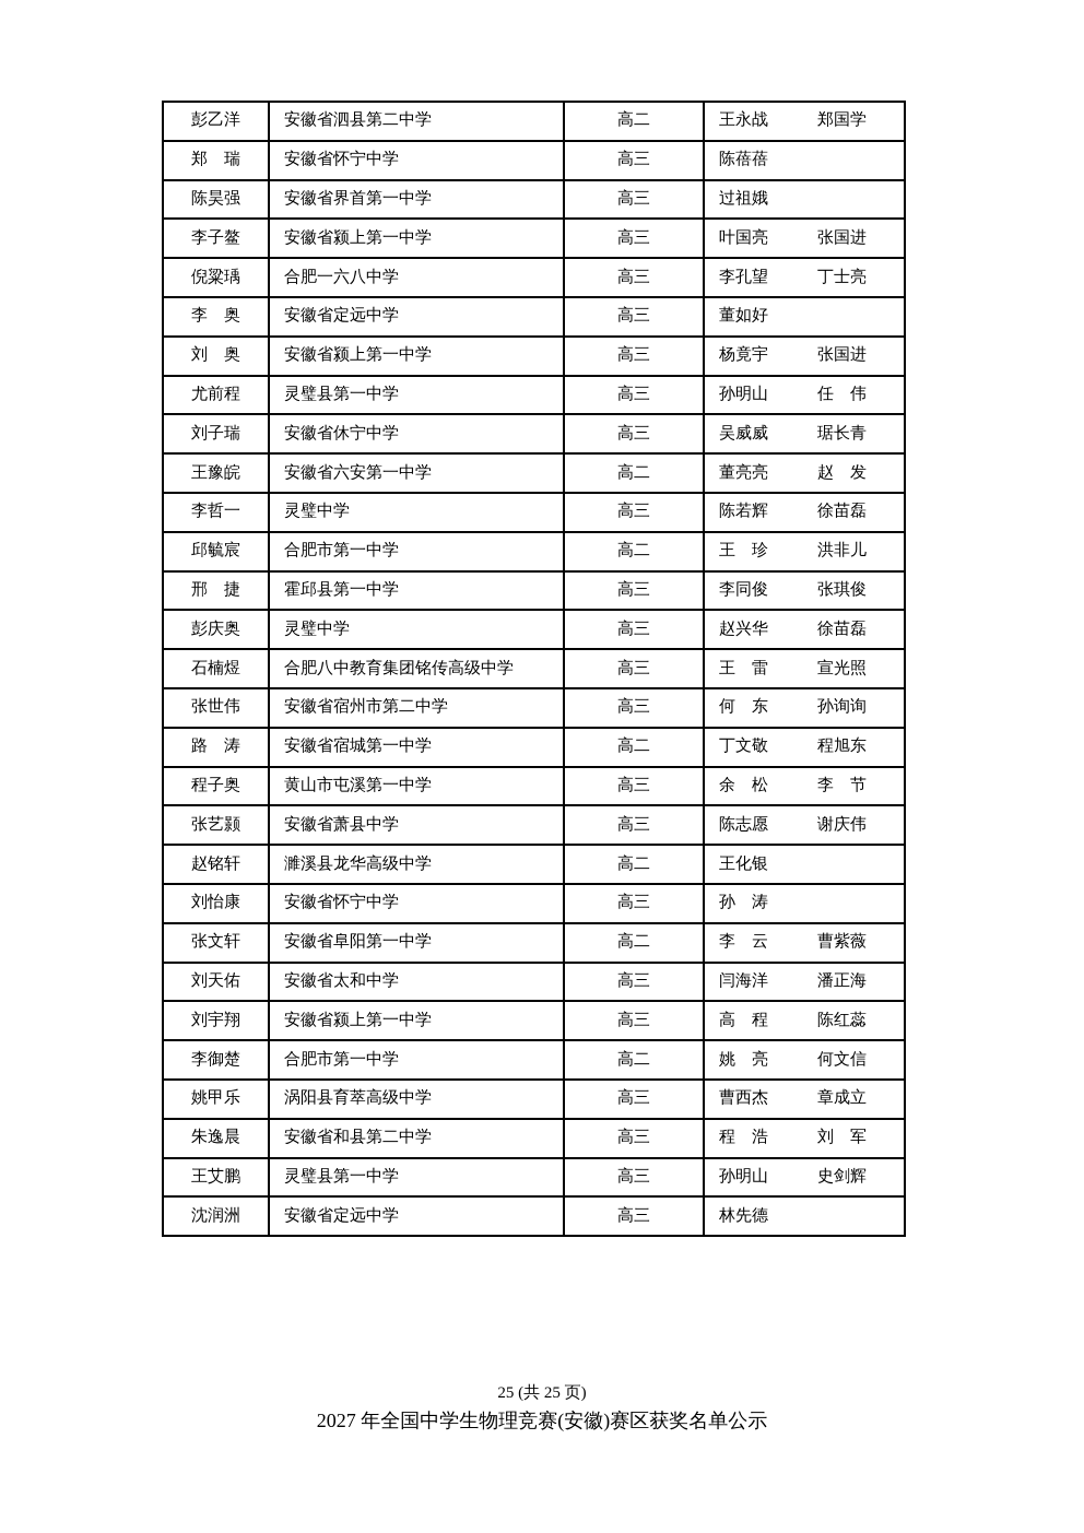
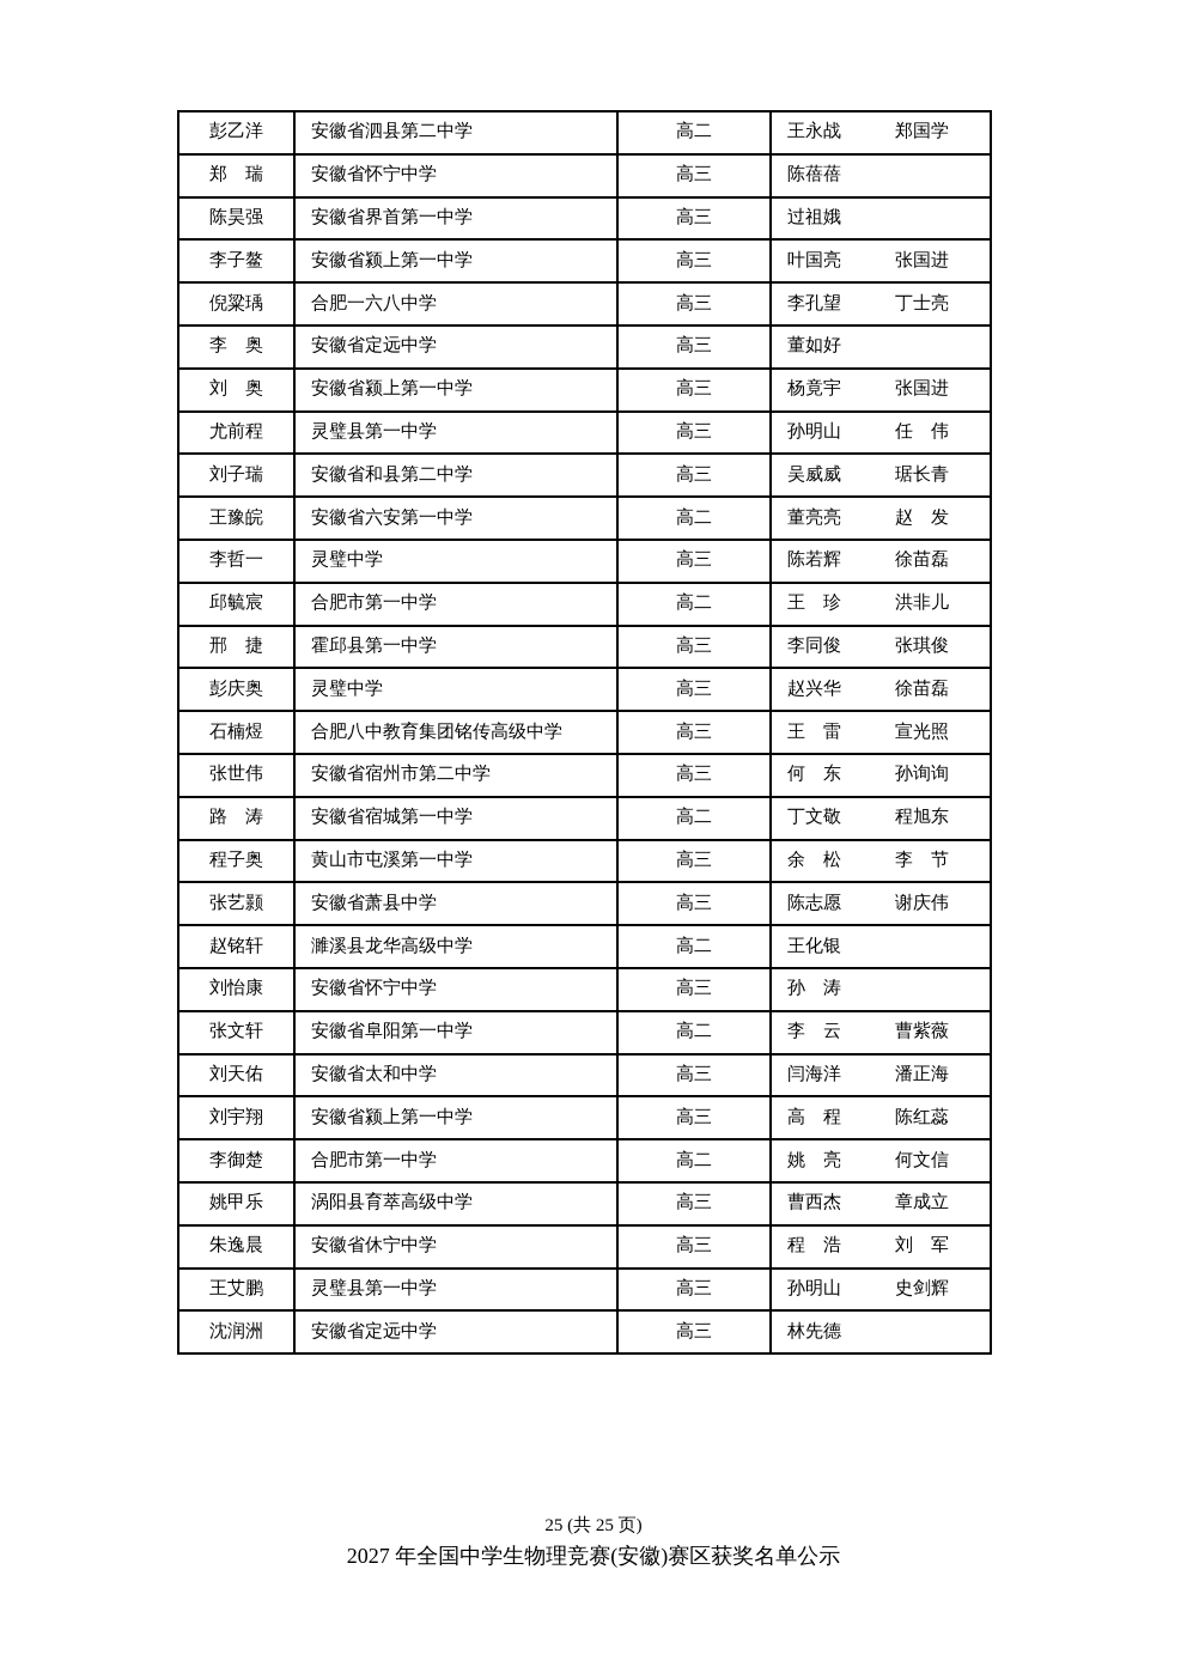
  彭乙洋	安徽省泗县第二中学	高二	王永战 郑国学
  郑 瑞	安徽省怀宁中学	高三	陈蓓蓓
  陈昊强	安徽省界首第一中学	高三	过祖娥
  李子鳌	安徽省颍上第一中学	高三	叶国亮 张国进
  倪粱瑀	合肥一六八中学	高三	李孔望 丁士亮
  李 奥	安徽省定远中学	高三	董如好
  刘 奥	安徽省颍上第一中学	高三	杨竟宇 张国进
  尤前程	灵璧县第一中学	高三	孙明山 任 伟
- 刘子瑞	安徽省休宁中学	高三	吴威威 琚长青
+ 刘子瑞	安徽省和县第二中学	高三	吴威威 琚长青
  王豫皖	安徽省六安第一中学	高二	董亮亮 赵 发
  李哲一	灵璧中学	高三	陈若辉 徐苗磊
  邱毓宸	合肥市第一中学	高二	王 珍 洪非儿
  邢 捷	霍邱县第一中学	高三	李同俊 张琪俊
  彭庆奥	灵璧中学	高三	赵兴华 徐苗磊
  石楠煜	合肥八中教育集团铭传高级中学	高三	王 雷 宣光照
  张世伟	安徽省宿州市第二中学	高三	何 东 孙询询
  路 涛	安徽省宿城第一中学	高二	丁文敬 程旭东
  程子奥	黄山市屯溪第一中学	高三	余 松 李 节
  张艺颢	安徽省萧县中学	高三	陈志愿 谢庆伟
  赵铭轩	濉溪县龙华高级中学	高二	王化银
  刘怡康	安徽省怀宁中学	高三	孙 涛
  张文轩	安徽省阜阳第一中学	高二	李 云 曹紫薇
  刘天佑	安徽省太和中学	高三	闫海洋 潘正海
  刘宇翔	安徽省颍上第一中学	高三	高 程 陈红蕊
  李御楚	合肥市第一中学	高二	姚 亮 何文信
  姚甲乐	涡阳县育萃高级中学	高三	曹西杰 章成立
- 朱逸晨	安徽省和县第二中学	高三	程 浩 刘 军
+ 朱逸晨	安徽省休宁中学	高三	程 浩 刘 军
  王艾鹏	灵璧县第一中学	高三	孙明山 史剑辉
  沈润洲	安徽省定远中学	高三	林先德
  25 (共 25 页)
  2027 年全国中学生物理竞赛(安徽)赛区获奖名单公示
